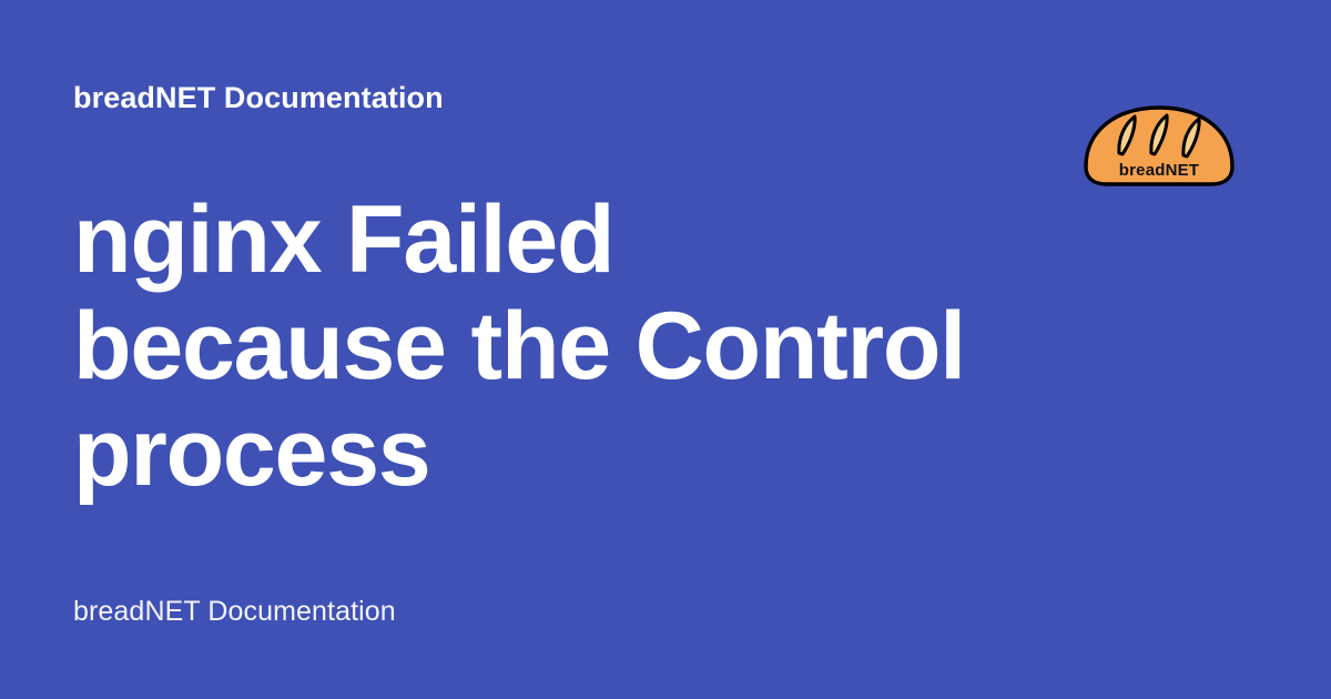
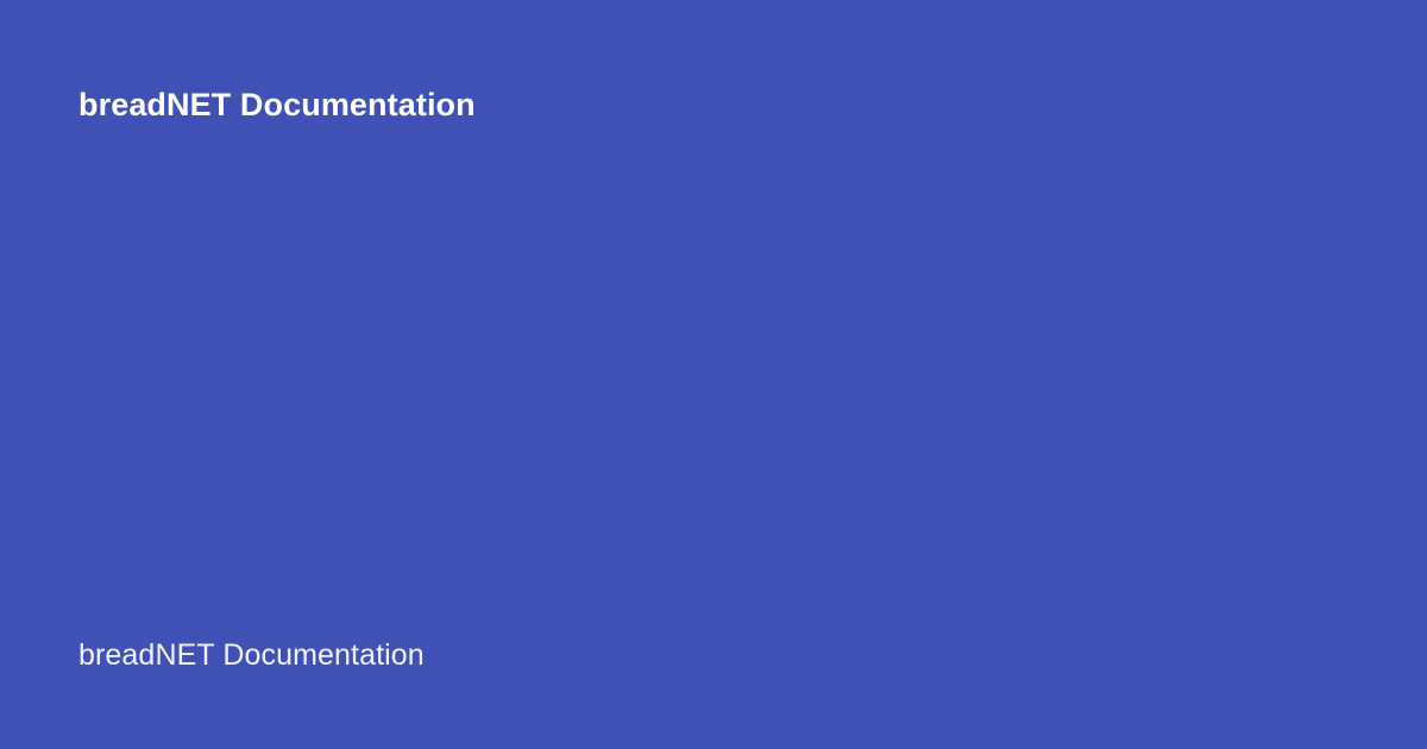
  breadNET Documentation
- breadNET
- nginx Failed because the Control process
  breadNET Documentation
